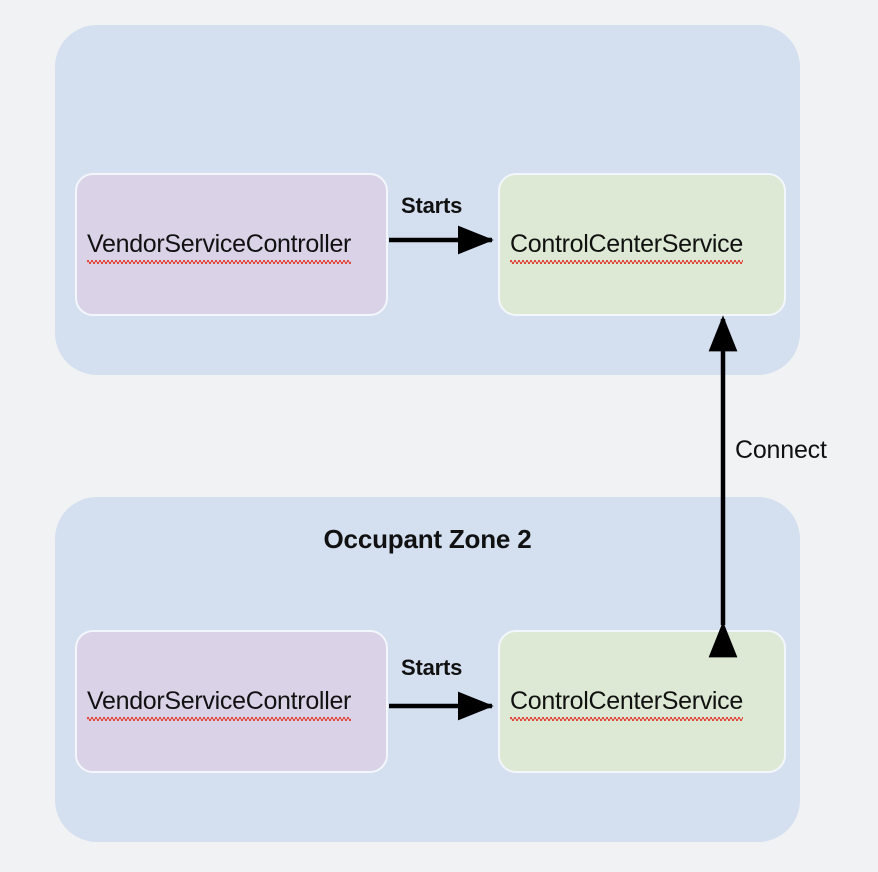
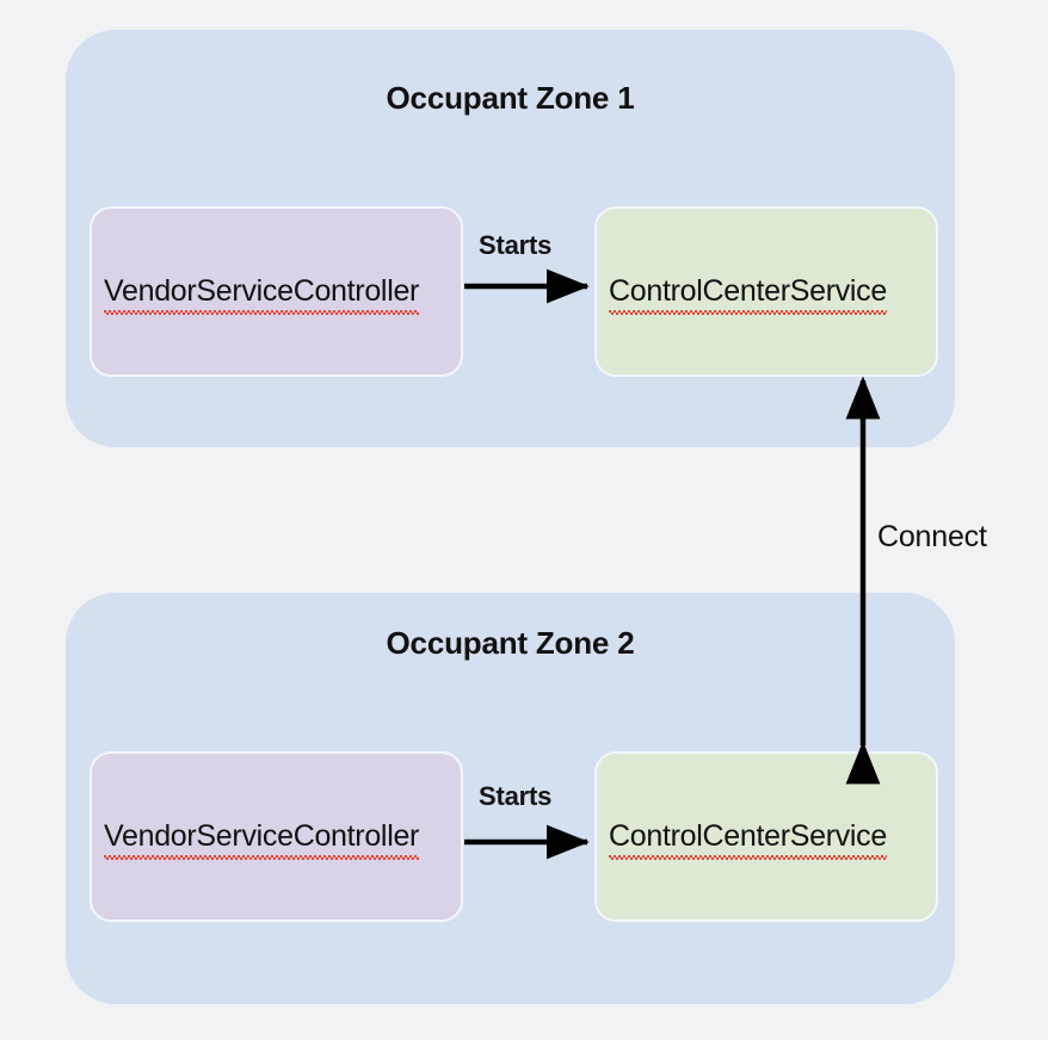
+ Occupant Zone 1
  VendorServiceController
  ControlCenterService
  Occupant Zone 2
  VendorServiceController
  ControlCenterService
  Starts
  Starts
  Connect
